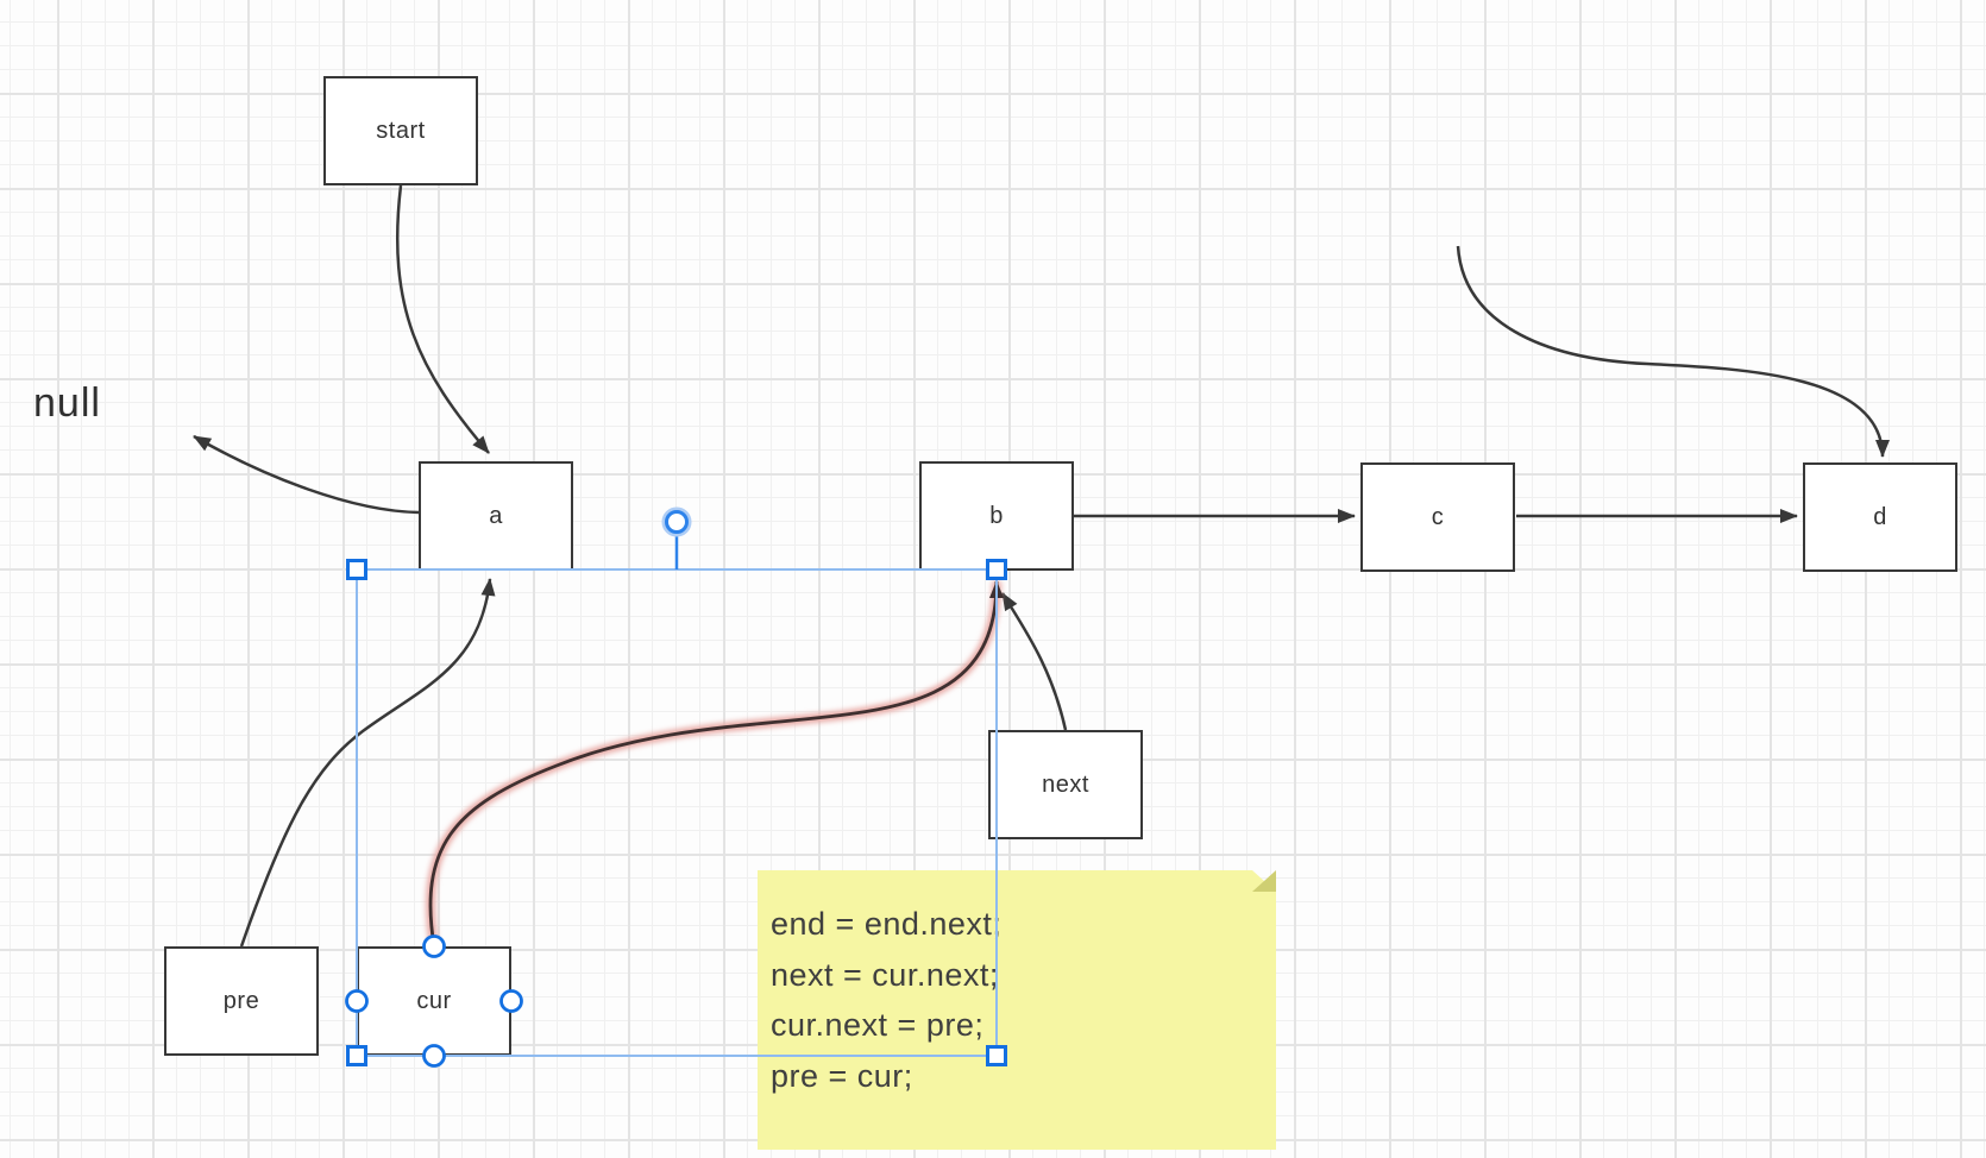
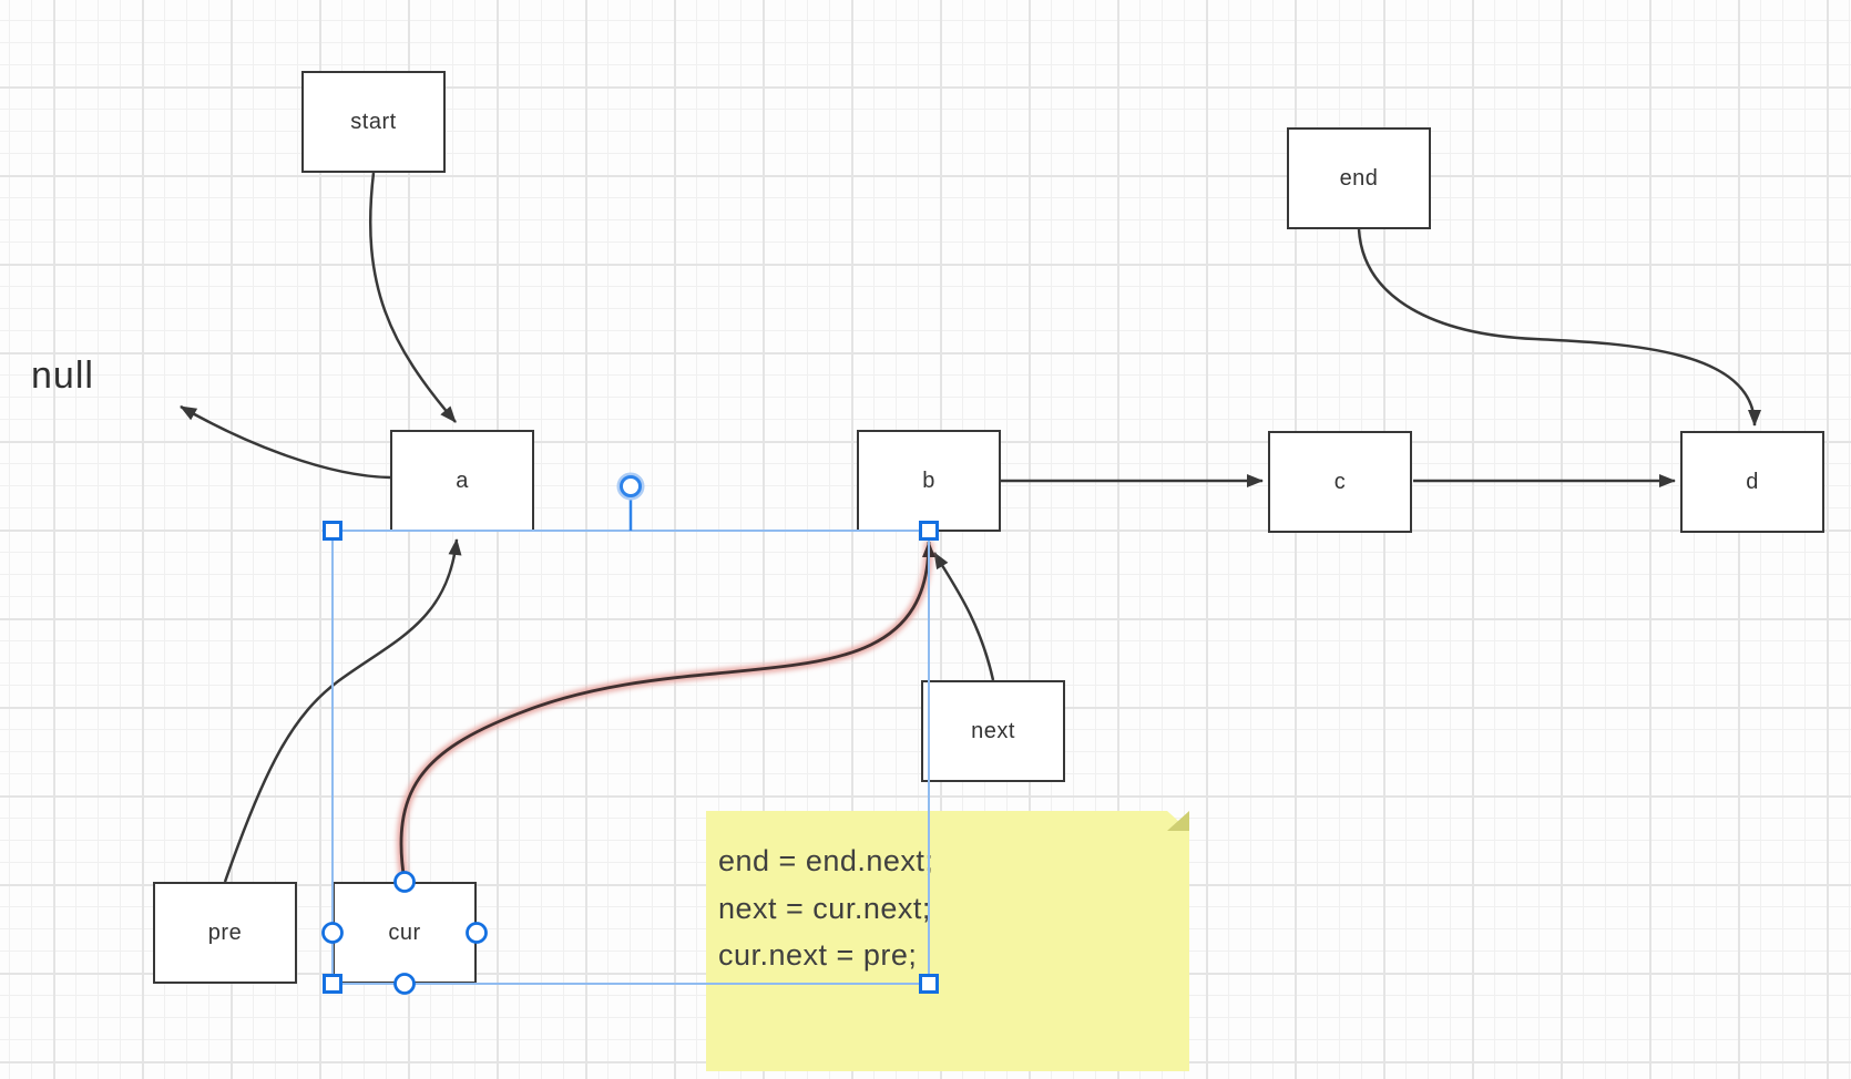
  end = end.next
  next = cur.next;
  cur.next = pre;
- pre = cur;
  start
+ end
  a
  b
  c
  d
  next
  pre
  cur
  null
